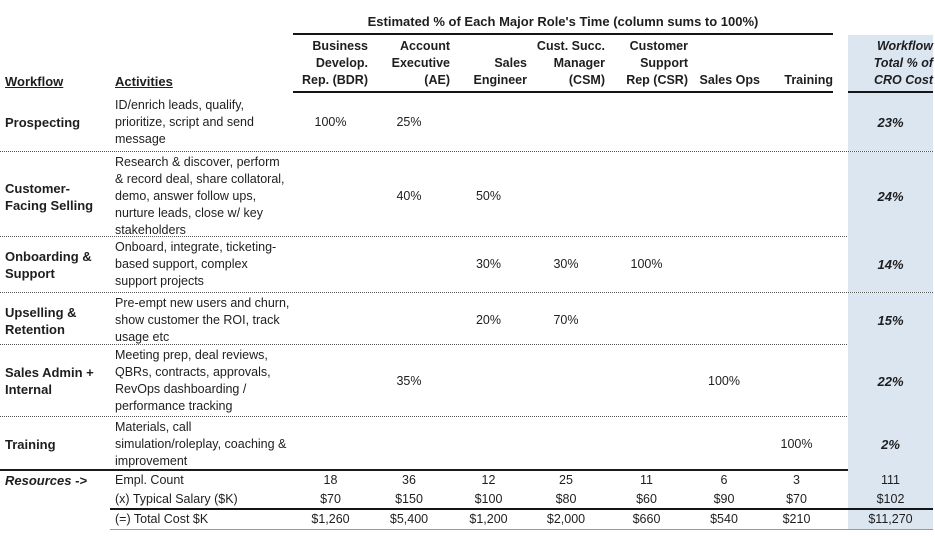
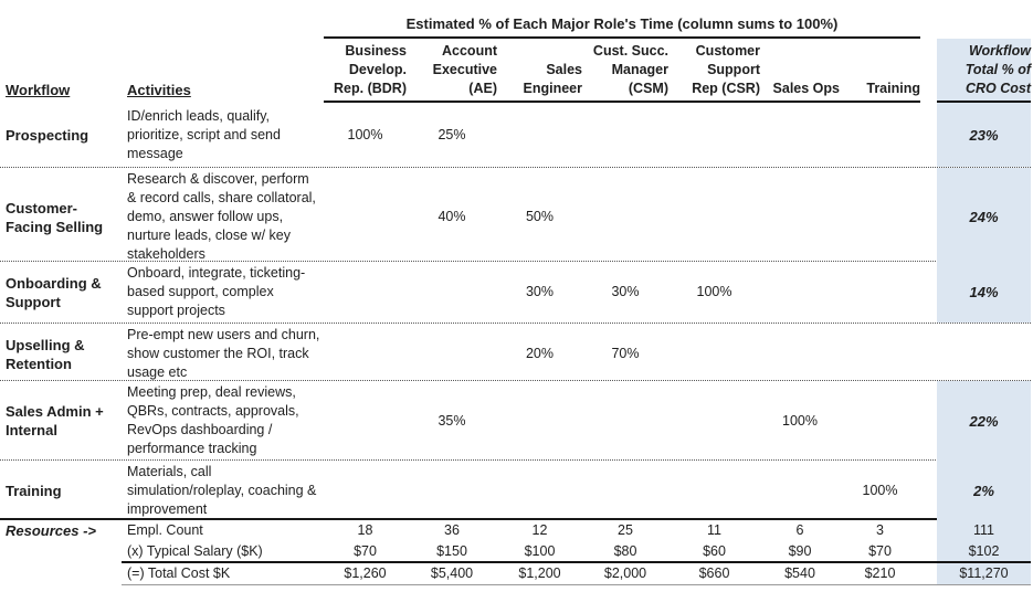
  Estimated % of Each Major Role's Time (column sums to 100%)
  Workflow
  Activities
  Business
  Develop.
  Rep. (BDR)
  Account
  Executive
  (AE)
  Sales
  Engineer
  Cust. Succ.
  Manager
  (CSM)
  Customer
  Support
  Rep (CSR)
  Sales Ops
  Training
  Workflow
  Total % of
  CRO Cost
  Prospecting
  ID/enrich leads, qualify, prioritize, script and send message
  100%
  25%
  23%
  Customer-Facing Selling
- Research & discover, perform & record deal, share collatoral, demo, answer follow ups, nurture leads, close w/ key stakeholders
+ Research & discover, perform & record calls, share collatoral, demo, answer follow ups, nurture leads, close w/ key stakeholders
  40%
  50%
  24%
  Onboarding & Support
  Onboard, integrate, ticketing-based support, complex support projects
  30%
  30%
  100%
  14%
  Upselling & Retention
  Pre-empt new users and churn, show customer the ROI, track usage etc
  20%
  70%
- 15%
  Sales Admin + Internal
  Meeting prep, deal reviews, QBRs, contracts, approvals, RevOps dashboarding / performance tracking
  35%
  100%
  22%
  Training
  Materials, call simulation/roleplay, coaching & improvement
  100%
  2%
  Resources ->
  Empl. Count
  18
  36
  12
  25
  11
  6
  3
  111
  (x) Typical Salary ($K)
  $70
  $150
  $100
  $80
  $60
  $90
  $70
  $102
  (=) Total Cost $K
  $1,260
  $5,400
  $1,200
  $2,000
  $660
  $540
  $210
  $11,270
